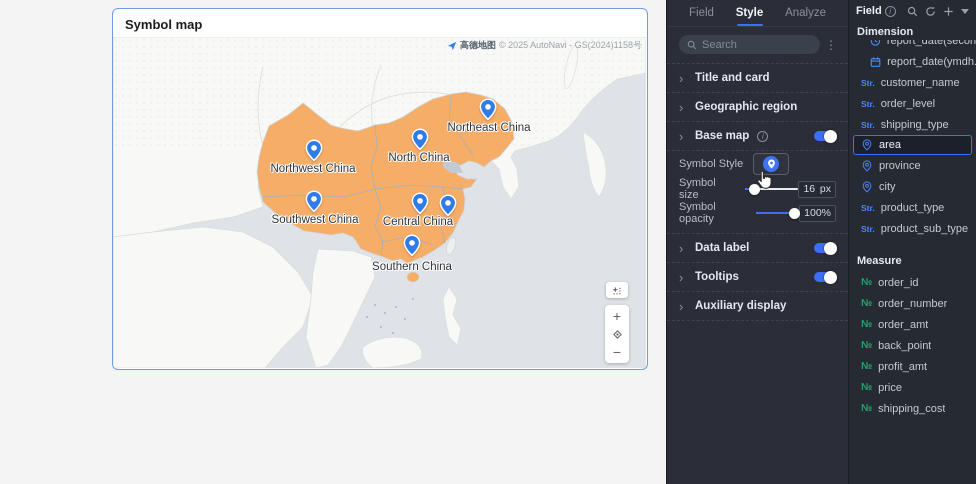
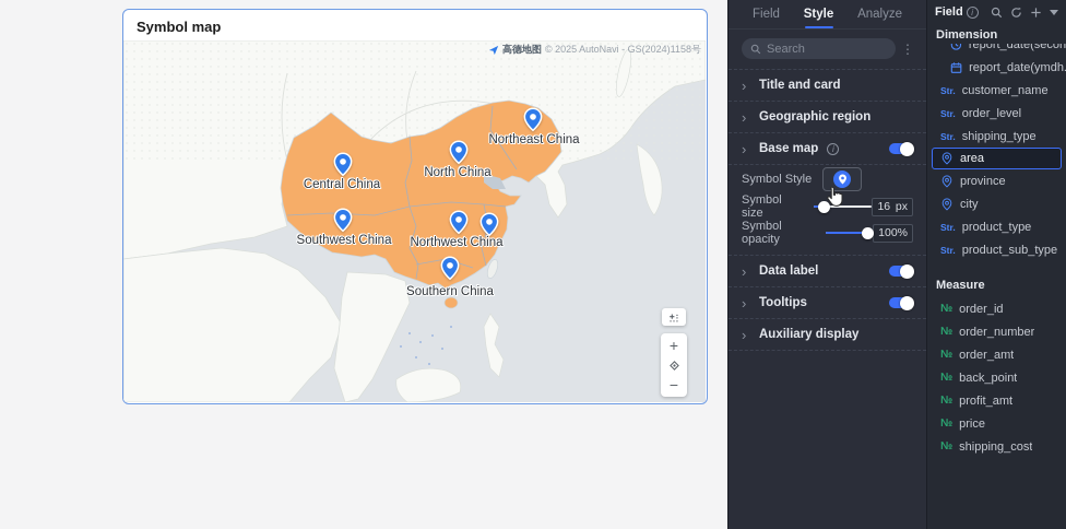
  Symbol map
  高德地图
  © 2025 AutoNavi - GS(2024)1158号
- Northwest China
+ Central China
  North China
  Northeast China
- Central China
+ Northwest China
  Southwest China
  Southern China
  +
  −
  Field
  Style
  Analyze
  Search
  Title and card
  Geographic region
  Base map
  i
  Symbol Style
  Symbol size
  16
  px
  Symbol opacity
  100%
  Data label
  Tooltips
  Auxiliary display
  Field
  i
  Dimension
  report_date(secon
  report_date(ymdh.
  Str.
  customer_name
  Str.
  order_level
  Str.
  shipping_type
  area
  province
  city
  Str.
  product_type
  Str.
  product_sub_type
  Measure
  №
  order_id
  №
  order_number
  №
  order_amt
  №
  back_point
  №
  profit_amt
  №
  price
  №
  shipping_cost
